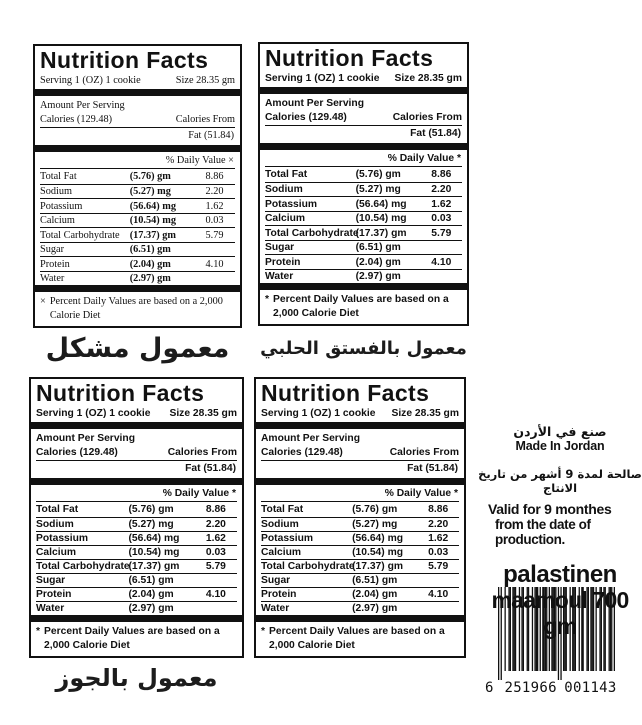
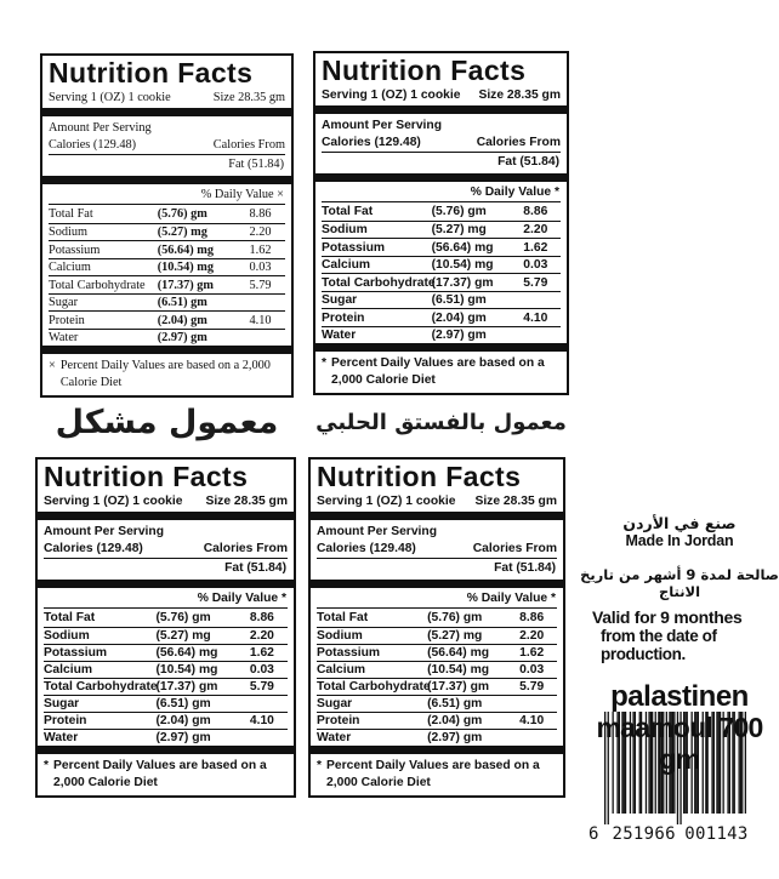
  Nutrition Facts
  Serving 1 (OZ) 1 cookie
  Size 28.35 gm
  Amount Per Serving
  Calories (129.48)
  Calories From
  Fat (51.84)
  % Daily Value ×
  Total Fat
  (5.76) gm
  8.86
  Sodium
  (5.27) mg
  2.20
  Potassium
  (56.64) mg
  1.62
  Calcium
  (10.54) mg
  0.03
  Total Carbohydrate
  (17.37) gm
  5.79
  Sugar
  (6.51) gm
  Protein
  (2.04) gm
  4.10
  Water
  (2.97) gm
  ×
  Percent Daily Values are based on a 2,000 Calorie Diet
  Nutrition Facts
  Serving 1 (OZ) 1 cookie
  Size 28.35 gm
  Amount Per Serving
  Calories (129.48)
  Calories From
  Fat (51.84)
  % Daily Value *
  Total Fat
  (5.76) gm
  8.86
  Sodium
  (5.27) mg
  2.20
  Potassium
  (56.64) mg
  1.62
  Calcium
  (10.54) mg
  0.03
  Total Carbohydrate
  (17.37) gm
  5.79
  Sugar
  (6.51) gm
  Protein
  (2.04) gm
  4.10
  Water
  (2.97) gm
  *
  Percent Daily Values are based on a 2,000 Calorie Diet
  Nutrition Facts
  Serving 1 (OZ) 1 cookie
  Size 28.35 gm
  Amount Per Serving
  Calories (129.48)
  Calories From
  Fat (51.84)
  % Daily Value *
  Total Fat
  (5.76) gm
  8.86
  Sodium
  (5.27) mg
  2.20
  Potassium
  (56.64) mg
  1.62
  Calcium
  (10.54) mg
  0.03
  Total Carbohydrate
  (17.37) gm
  5.79
  Sugar
  (6.51) gm
  Protein
  (2.04) gm
  4.10
  Water
  (2.97) gm
  *
  Percent Daily Values are based on a 2,000 Calorie Diet
  Nutrition Facts
  Serving 1 (OZ) 1 cookie
  Size 28.35 gm
  Amount Per Serving
  Calories (129.48)
  Calories From
  Fat (51.84)
  % Daily Value *
  Total Fat
  (5.76) gm
  8.86
  Sodium
  (5.27) mg
  2.20
  Potassium
  (56.64) mg
  1.62
  Calcium
  (10.54) mg
  0.03
  Total Carbohydrate
  (17.37) gm
  5.79
  Sugar
  (6.51) gm
  Protein
  (2.04) gm
  4.10
  Water
  (2.97) gm
  *
  Percent Daily Values are based on a 2,000 Calorie Diet
  معمول مشكل
  معمول بالفستق الحلبي
- معمول بالجوز
  صنع في الأردن
  Made In Jordan
  صالحة لمدة 9 أشهر من تاريخ الانتاج
  Valid for 9 monthes
  from the date of production.
  palastinen
  6
  251966
  001143
